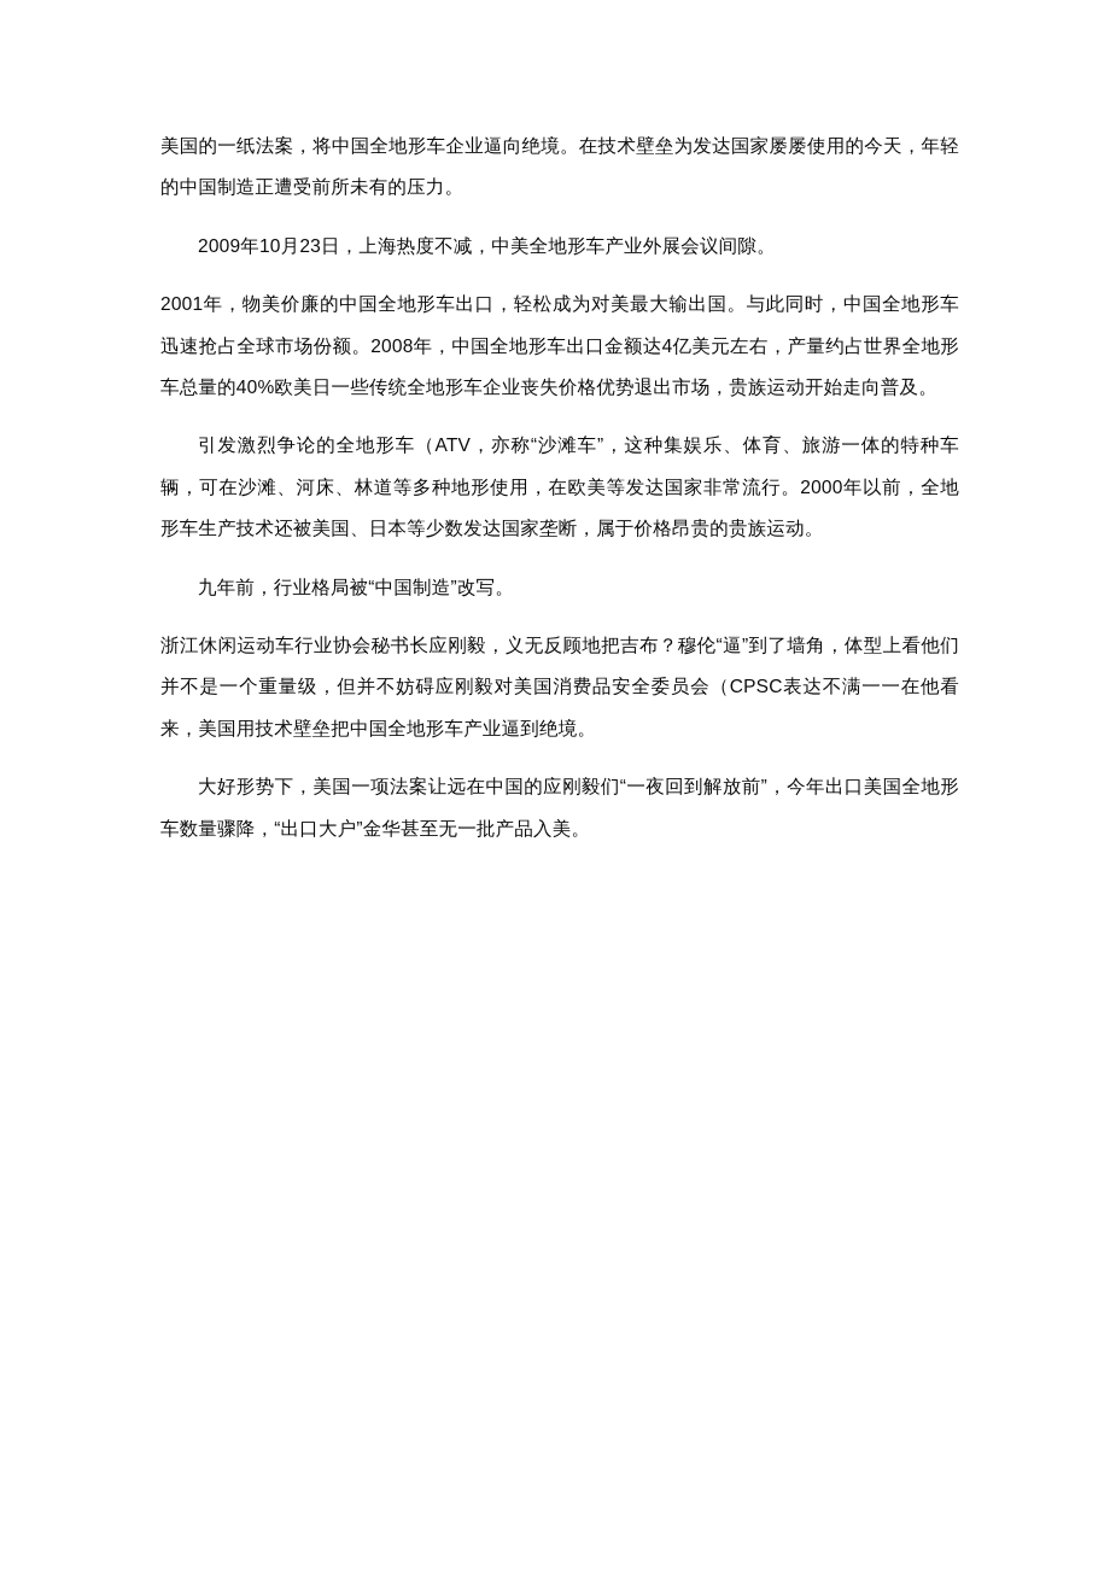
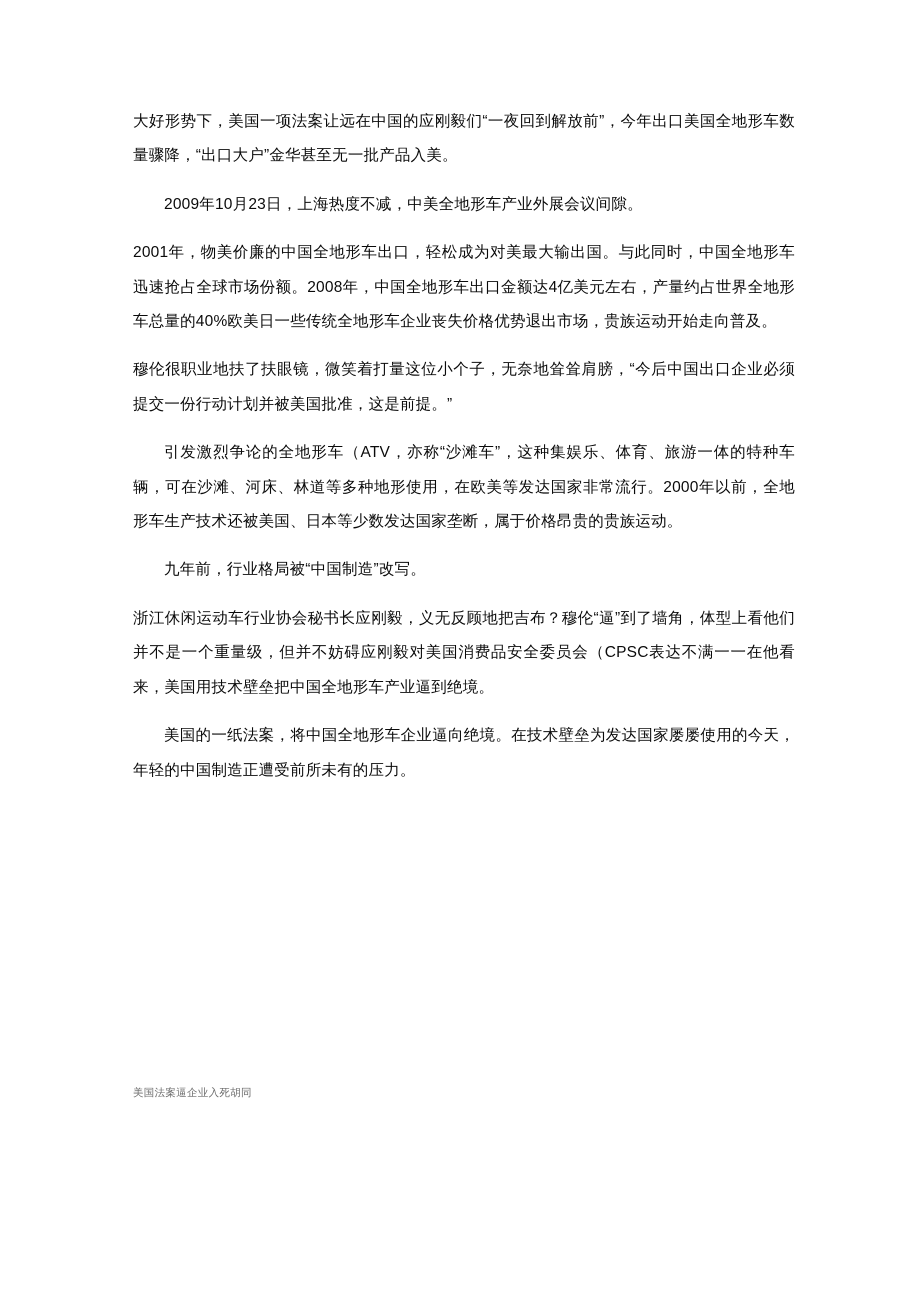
- 美国的一纸法案，将中国全地形车企业逼向绝境。在技术壁垒为发达国家屡屡使用的今天，年轻的中国制造正遭受前所未有的压力。
+ 大好形势下，美国一项法案让远在中国的应刚毅们“一夜回到解放前”，今年出口美国全地形车数量骤降，“出口大户”金华甚至无一批产品入美。
  2009年10月23日，上海热度不减，中美全地形车产业外展会议间隙。
  2001年，物美价廉的中国全地形车出口，轻松成为对美最大输出国。与此同时，中国全地形车迅速抢占全球市场份额。2008年，中国全地形车出口金额达4亿美元左右，产量约占世界全地形车总量的40%欧美日一些传统全地形车企业丧失价格优势退出市场，贵族运动开始走向普及。
+ 穆伦很职业地扶了扶眼镜，微笑着打量这位小个子，无奈地耸耸肩膀，“今后中国出口企业必须提交一份行动计划并被美国批准，这是前提。”
  引发激烈争论的全地形车（ATV，亦称“沙滩车”，这种集娱乐、体育、旅游一体的特种车辆，可在沙滩、河床、林道等多种地形使用，在欧美等发达国家非常流行。2000年以前，全地形车生产技术还被美国、日本等少数发达国家垄断，属于价格昂贵的贵族运动。
  九年前，行业格局被“中国制造”改写。
  浙江休闲运动车行业协会秘书长应刚毅，义无反顾地把吉布？穆伦“逼”到了墙角，体型上看他们并不是一个重量级，但并不妨碍应刚毅对美国消费品安全委员会（CPSC表达不满一一在他看来，美国用技术壁垒把中国全地形车产业逼到绝境。
- 大好形势下，美国一项法案让远在中国的应刚毅们“一夜回到解放前”，今年出口美国全地形车数量骤降，“出口大户”金华甚至无一批产品入美。
+ 美国的一纸法案，将中国全地形车企业逼向绝境。在技术壁垒为发达国家屡屡使用的今天，年轻的中国制造正遭受前所未有的压力。
+ 美国法案逼企业入死胡同
